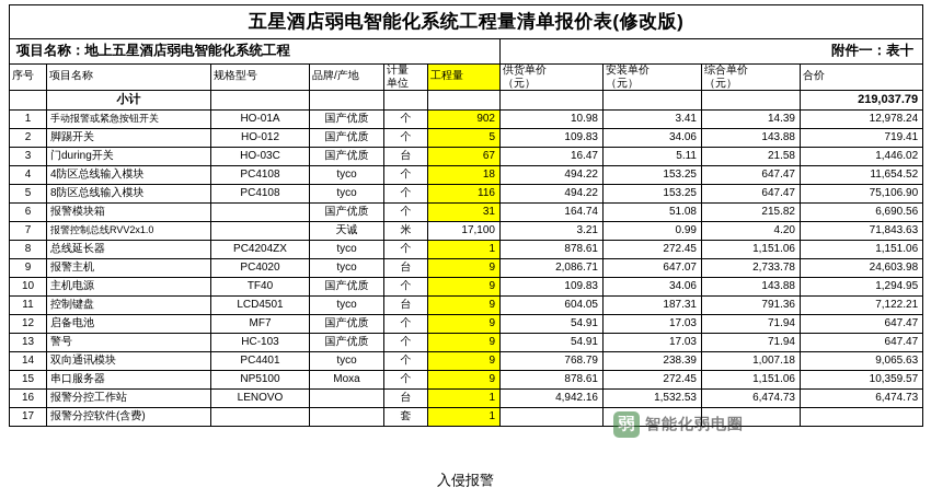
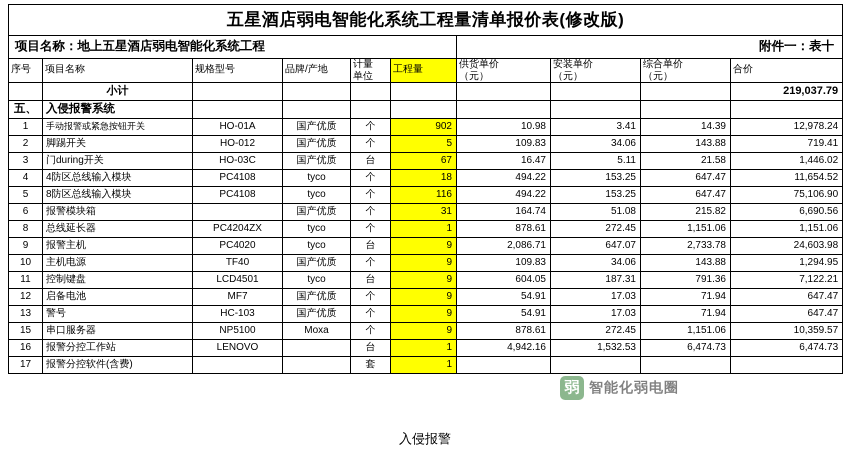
  五星酒店弱电智能化系统工程量清单报价表(修改版)
  项目名称：地上五星酒店弱电智能化系统工程	附件一：表十
  序号	项目名称	规格型号	品牌/产地	计量 单位	工程量	供货单价 （元）	安装单价 （元）	综合单价 （元）	合价
  	小计								219,037.79
+ 五、	入侵报警系统
  1	手动报警或紧急按钮开关	HO-01A	国产优质	个	902	10.98	3.41	14.39	12,978.24
  2	脚踢开关	HO-012	国产优质	个	5	109.83	34.06	143.88	719.41
  3	门during开关	HO-03C	国产优质	台	67	16.47	5.11	21.58	1,446.02
  4	4防区总线输入模块	PC4108	tyco	个	18	494.22	153.25	647.47	11,654.52
  5	8防区总线输入模块	PC4108	tyco	个	116	494.22	153.25	647.47	75,106.90
  6	报警模块箱		国产优质	个	31	164.74	51.08	215.82	6,690.56
- 7	报警控制总线RVV2x1.0		天诚	米	17,100	3.21	0.99	4.20	71,843.63
  8	总线延长器	PC4204ZX	tyco	个	1	878.61	272.45	1,151.06	1,151.06
  9	报警主机	PC4020	tyco	台	9	2,086.71	647.07	2,733.78	24,603.98
  10	主机电源	TF40	国产优质	个	9	109.83	34.06	143.88	1,294.95
  11	控制键盘	LCD4501	tyco	台	9	604.05	187.31	791.36	7,122.21
  12	启备电池	MF7	国产优质	个	9	54.91	17.03	71.94	647.47
  13	警号	HC-103	国产优质	个	9	54.91	17.03	71.94	647.47
- 14	双向通讯模块	PC4401	tyco	个	9	768.79	238.39	1,007.18	9,065.63
  15	串口服务器	NP5100	Moxa	个	9	878.61	272.45	1,151.06	10,359.57
  16	报警分控工作站	LENOVO		台	1	4,942.16	1,532.53	6,474.73	6,474.73
  17	报警分控软件(含费)			套	1
  弱
  智能化弱电圈
  入侵报警
